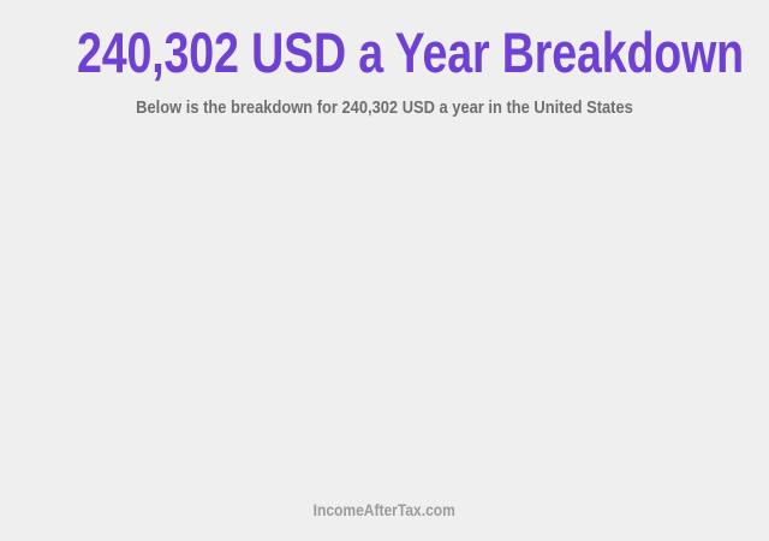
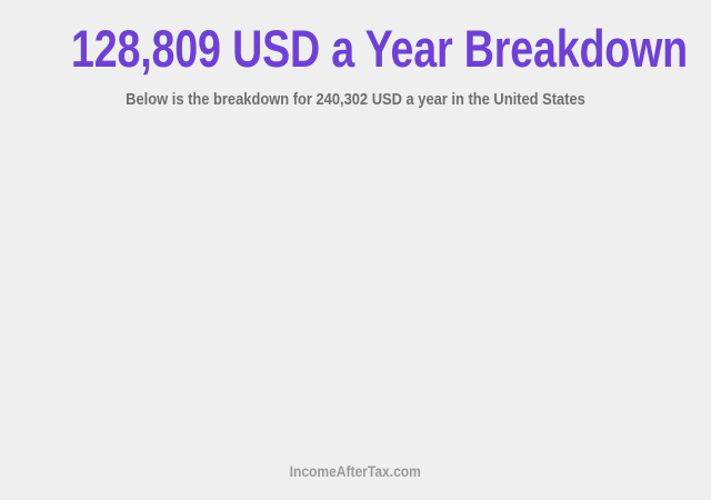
- 240,302 USD a Year Breakdown
+ 128,809 USD a Year Breakdown
  Below is the breakdown for 240,302 USD a year in the United States
  IncomeAfterTax.com
